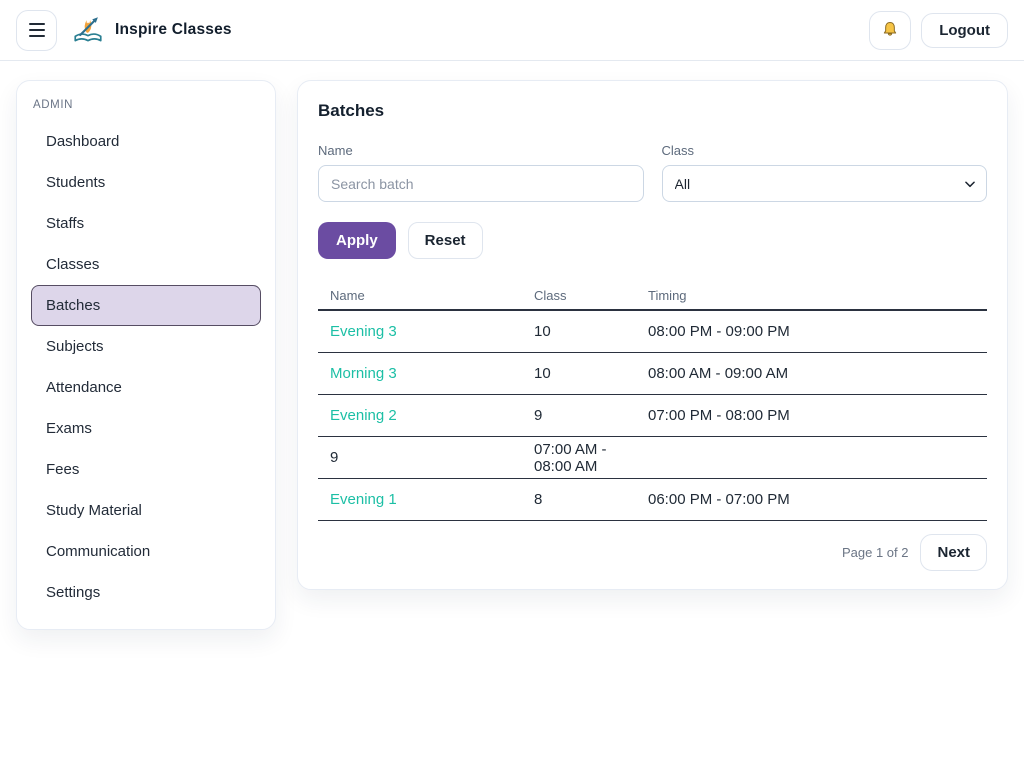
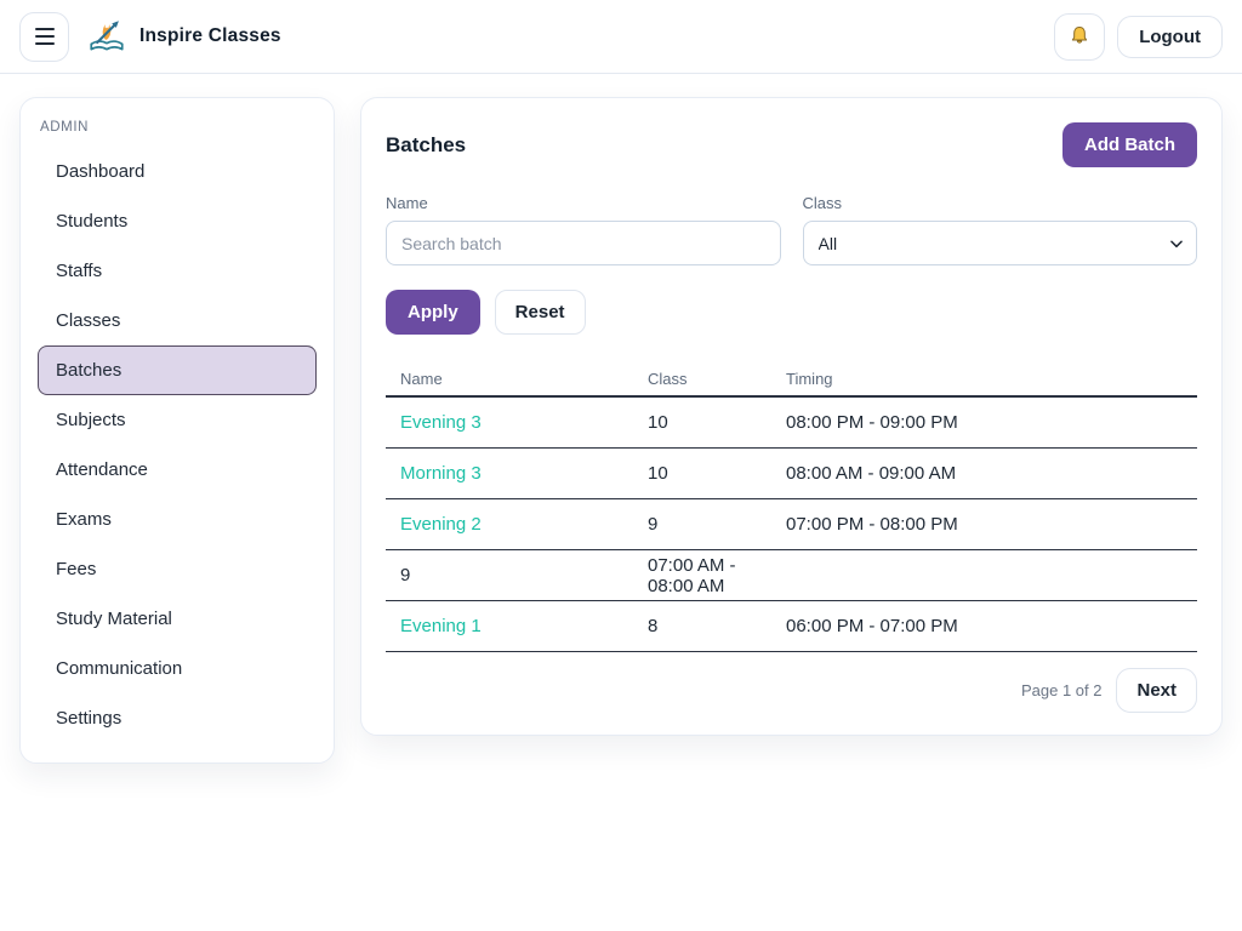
  Inspire Classes
  Logout
  ADMIN
  Dashboard
  Students
  Staffs
  Classes
  Batches
  Subjects
  Attendance
  Exams
  Fees
  Study Material
  Communication
  Settings
  Batches
+ Add Batch
  Name
  Search batch
  Class
  All
  Apply
  Reset
  Name
  Class
  Timing
  Evening 3
  10
  08:00 PM - 09:00 PM
  Morning 3
  10
  08:00 AM - 09:00 AM
  Evening 2
  9
  07:00 PM - 08:00 PM
  9
  07:00 AM - 08:00 AM
  Evening 1
  8
  06:00 PM - 07:00 PM
  Page 1 of 2
  Next
